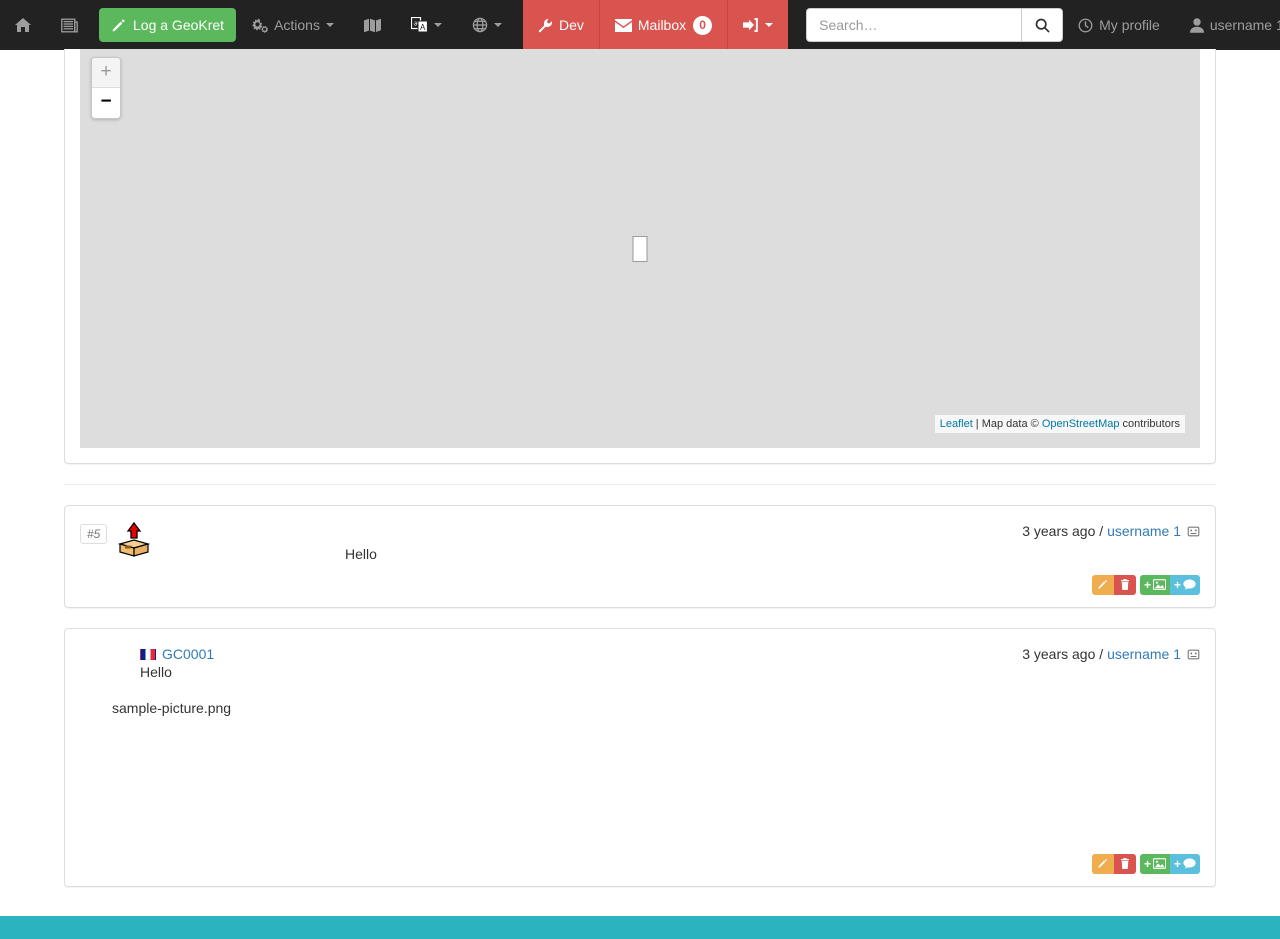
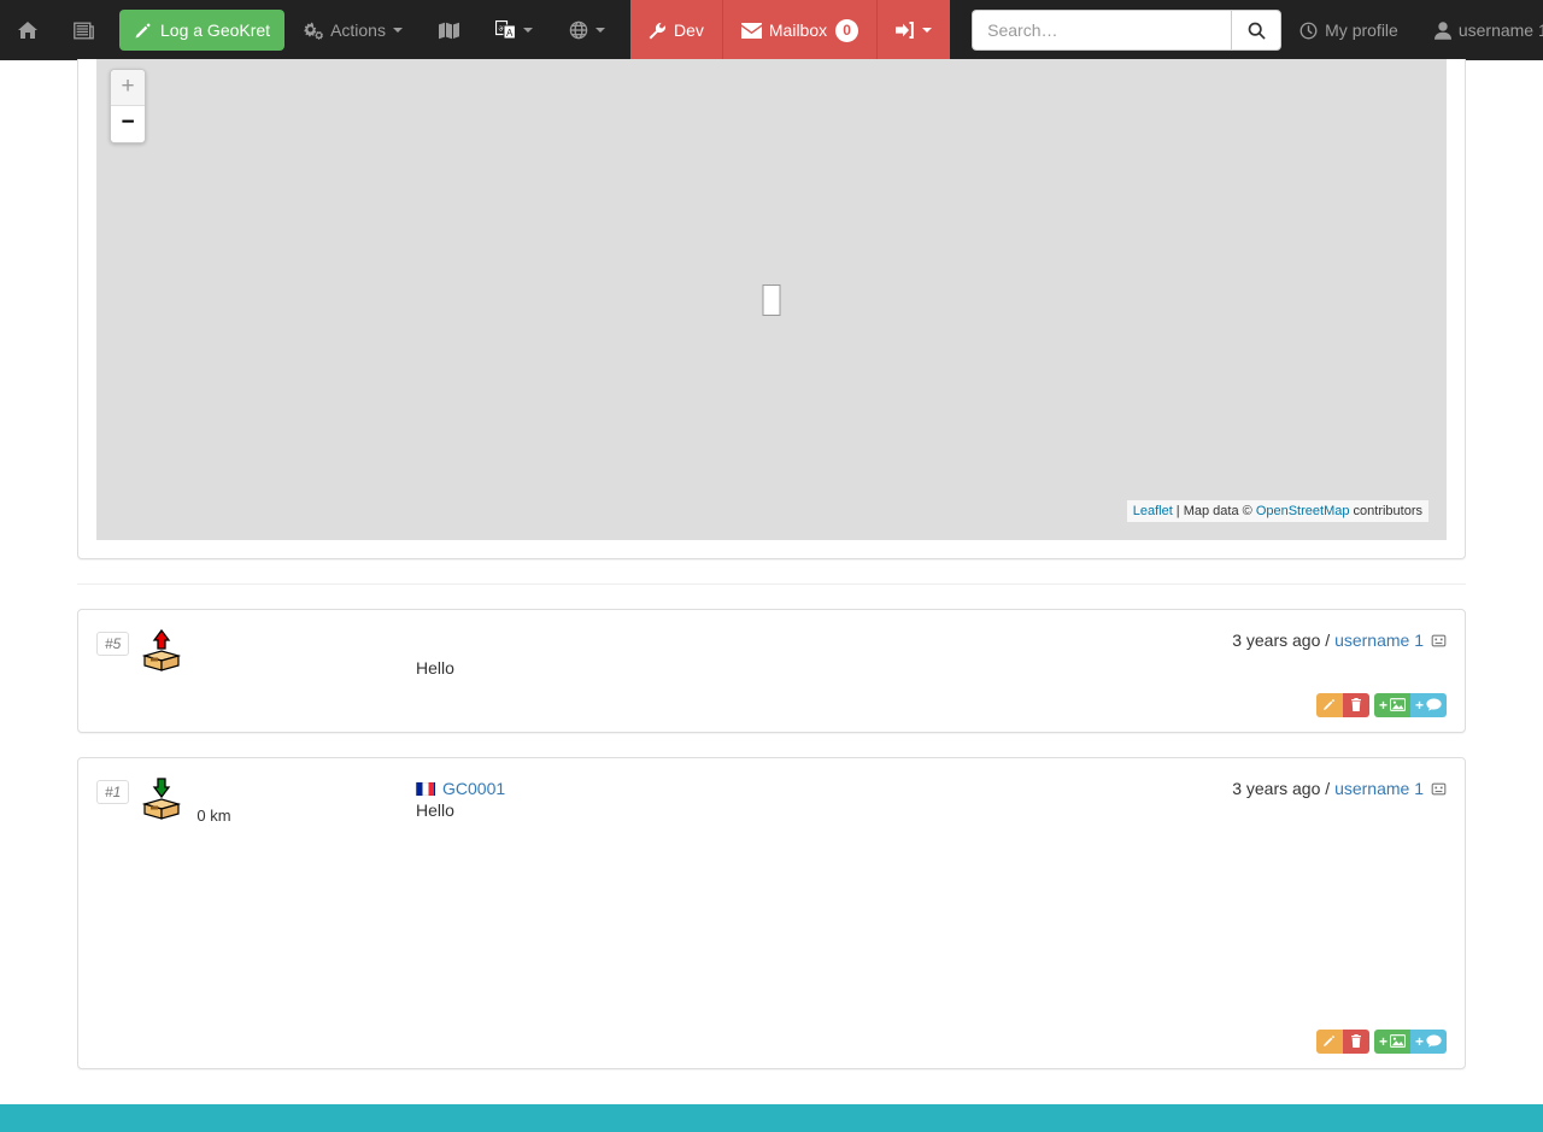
  Log a GeoKret
  Actions
  A
  Dev
  Mailbox
  0
  Search…
  My profile
  username
  +
  −
  Leaflet | Map data © OpenStreetMap contributors
  #5
  Hello
  3 years ago / username 1
  +
  +
+ #1
+ 0 km
  GC0001
  Hello
  3 years ago / username 1
- sample-picture.png
  +
  +
